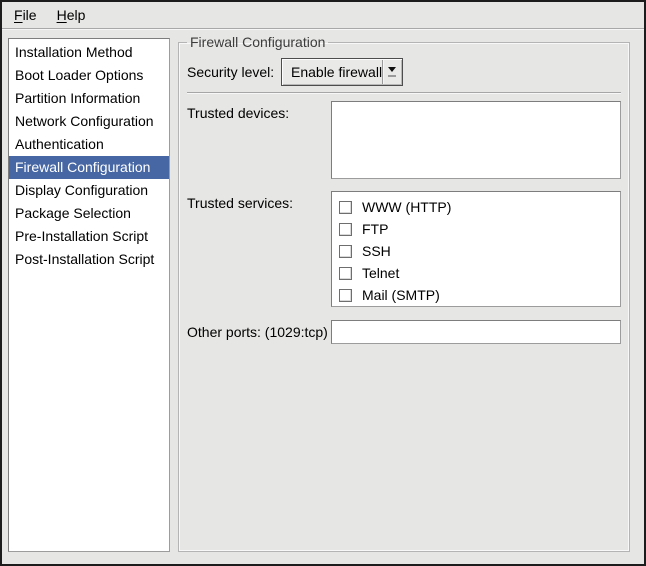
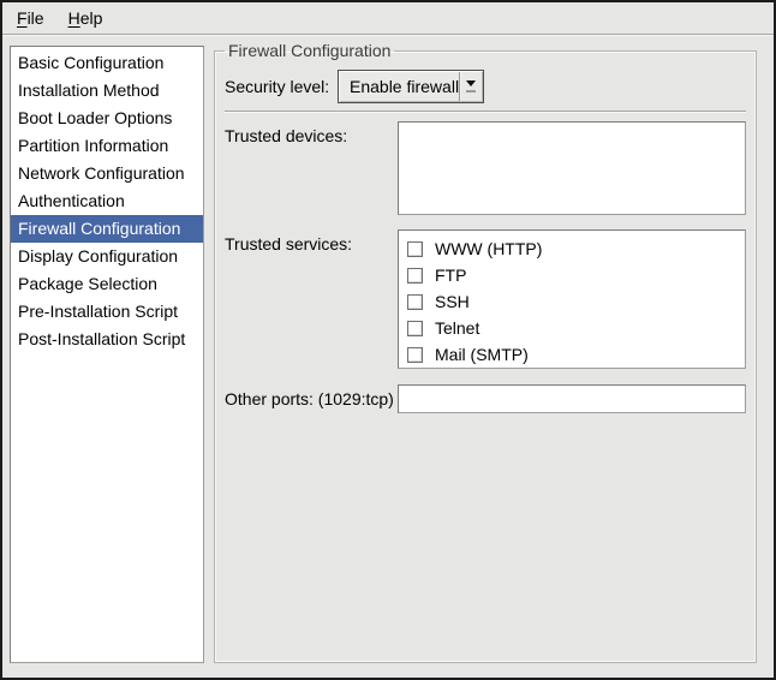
  File
  Help
+ Basic Configuration
  Installation Method
  Boot Loader Options
  Partition Information
  Network Configuration
  Authentication
  Firewall Configuration
  Display Configuration
  Package Selection
  Pre-Installation Script
  Post-Installation Script
  Firewall Configuration
  Security level:
  Enable firewall
  Trusted devices:
  Trusted services:
  WWW (HTTP)
  FTP
  SSH
  Telnet
  Mail (SMTP)
  Other ports: (1029:tcp)
